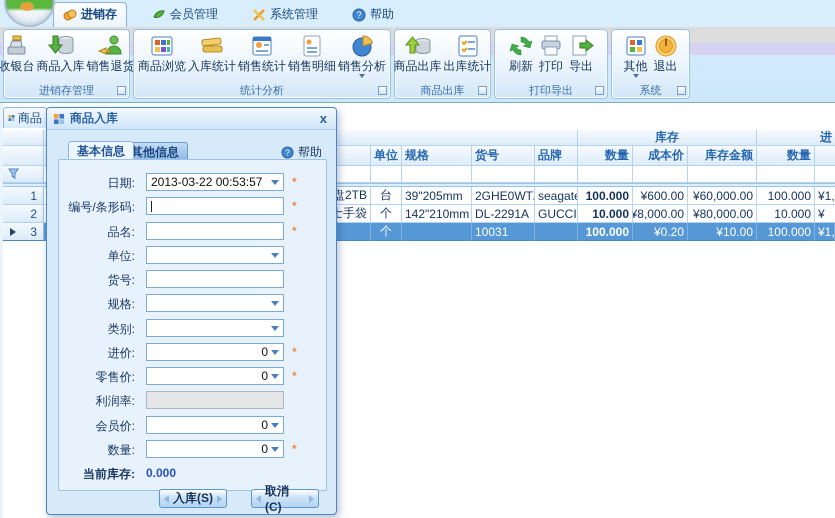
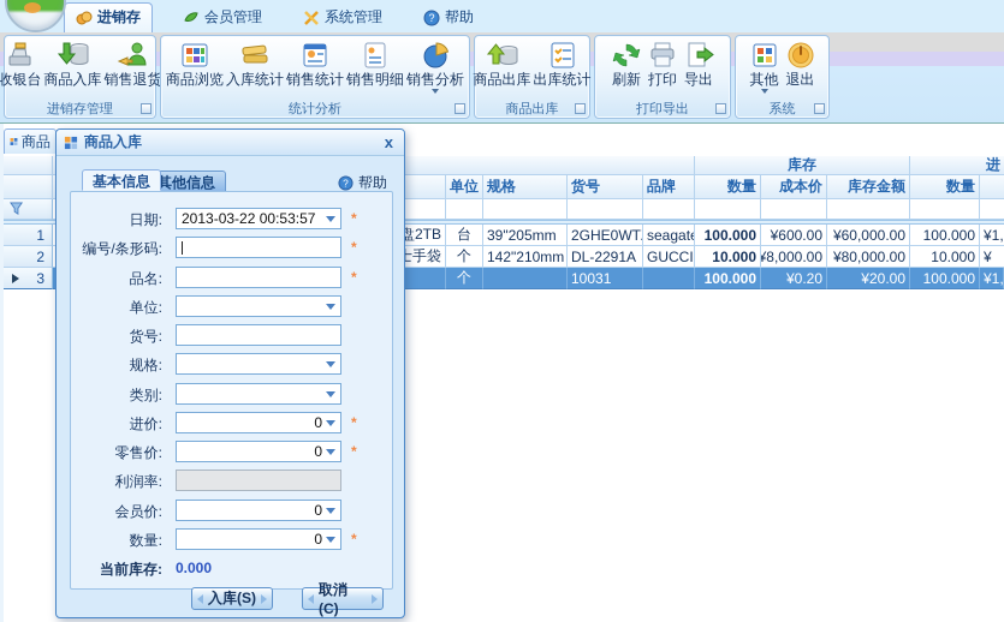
  进销存
  会员管理
  系统管理
  ?
  帮助
  收银台
  商品入库
  销售退货
  进销存管理
  商品浏览
  入库统计
  销售统计
  销售明细
  销售分析
  统计分析
  商品出库
  出库统计
  商品出库
  刷新
  打印
  导出
  打印导出
  其他
  退出
  系统
  商品
  库存
  进
  单位
  规格
  货号
  品牌
  数量
  成本价
  库存金额
  数量
  1
  盘2TB
  台
  39"205mm
  2GHE0WT
  seagate
  100.000
  ¥600.00
  ¥60,000.00
  100.000
  ¥1,
  2
  士手袋
  个
  142"210mm
  DL-2291A
  GUCCI
  10.000
  ¥8,000.00
  ¥80,000.00
  10.000
  ¥
  3
  个
  10031
  100.000
  ¥0.20
- ¥10.00
+ ¥20.00
  100.000
  ¥1,
  商品入库
  x
  基本信息
  其他信息
  ?
  帮助
  日期:
  2013-03-22 00:53:57
  编号/条形码:
  品名:
  单位:
  货号:
  规格:
  类别:
  进价:
  0
  零售价:
  0
  利润率:
  会员价:
  0
  数量:
  0
  当前库存:
  0.000
  入库(S)
  取消(C)
